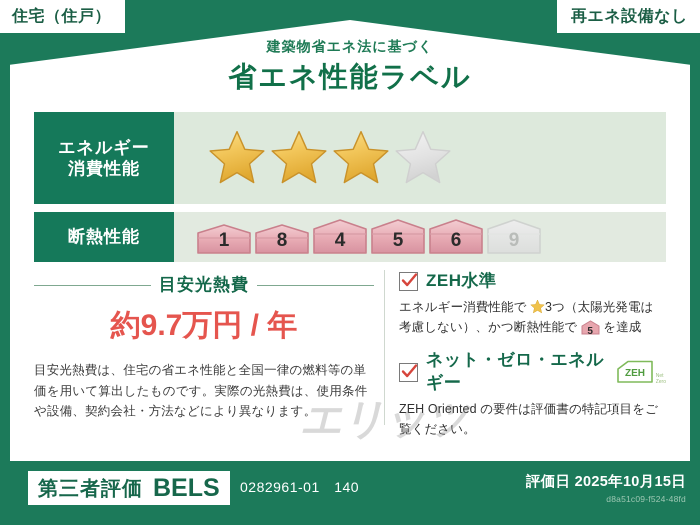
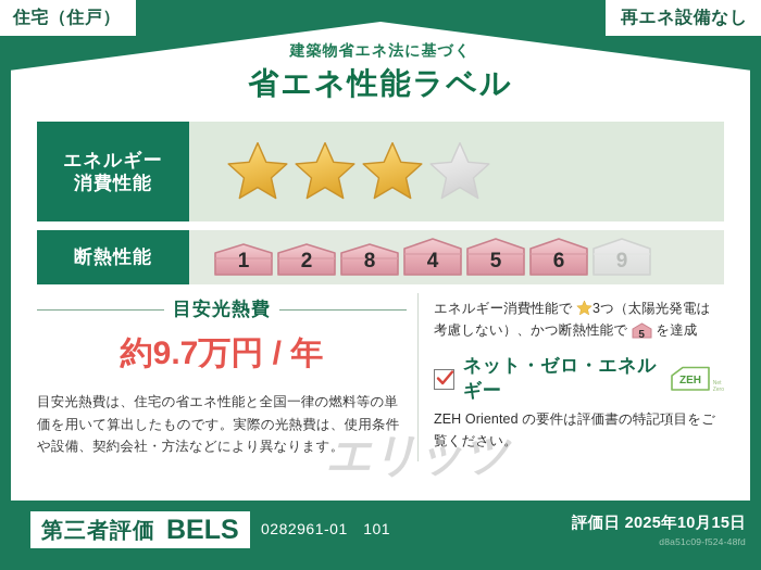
  住宅（住戸）
  再エネ設備なし
  建築物省エネ法に基づく
  省エネ性能ラベル
  エネルギー
  消費性能
  断熱性能
  1
+ 2
  8
  4
  5
  6
  9
  目安光熱費
  約9.7万円 / 年
  目安光熱費は、住宅の省エネ性能と全国一律の燃料等の単価を用いて算出したものです。実際の光熱費は、使用条件や設備、契約会社・方法などにより異なります。
- ZEH水準
  エネルギー消費性能で 3つ（太陽光発電は考慮しない）、かつ断熱性能で 5 を達成
  ネット・ゼロ・エネルギー
  ZEH
  ZEH Oriented の要件は評価書の特記項目をご覧ください。
  エリッツ
  第三者評価
  BELS
- 0282961-01 140
+ 0282961-01 101
  評価日 2025年10月15日
  d8a51c09-f524-48fd
